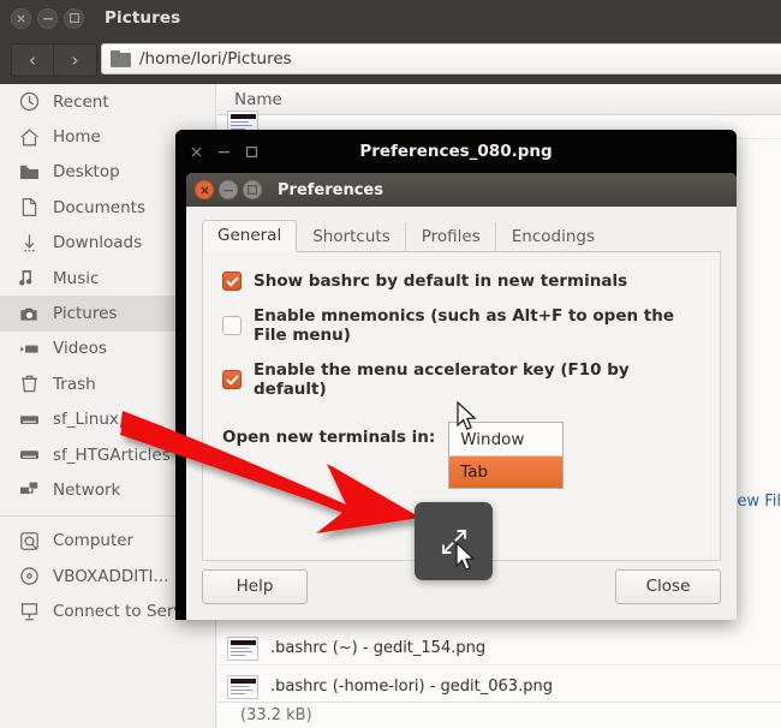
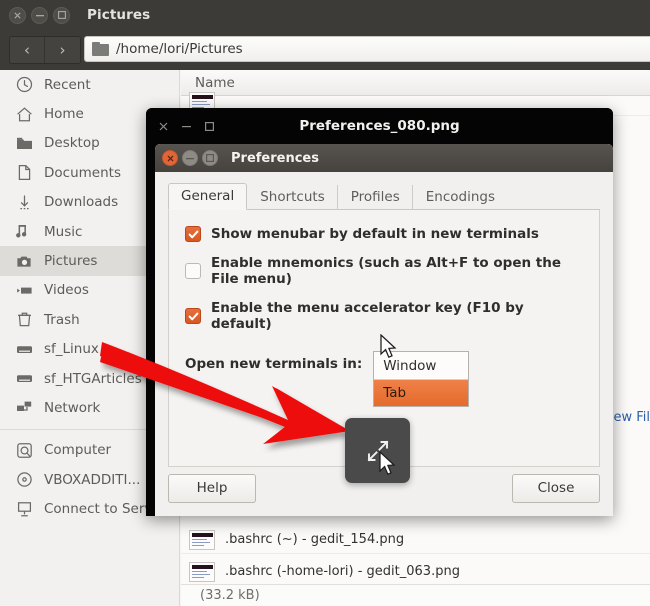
  Pictures
  ‹
  ›
  /home/lori/Pictures
  Recent
  Home
  Desktop
  Documents
  Downloads
  Music
  Pictures
  Videos
  Trash
  sf_Linux
  sf_HTGArticles
  Network
  Computer
  VBOXADDITI...
  Connect to Ser
  Name
  .bashrc (~) - gedit_154.png
  .bashrc (-home-lori) - gedit_063.png
  ew Fil
  (33.2 kB)
  Preferences_080.png
  Preferences
  General
  Shortcuts
  Profiles
  Encodings
- Show bashrc by default in new terminals
+ Show menubar by default in new terminals
  Enable mnemonics (such as Alt+F to open the File menu)
  Enable the menu accelerator key (F10 by default)
  Open new terminals in:
  Window
  Tab
  Help
  Close
